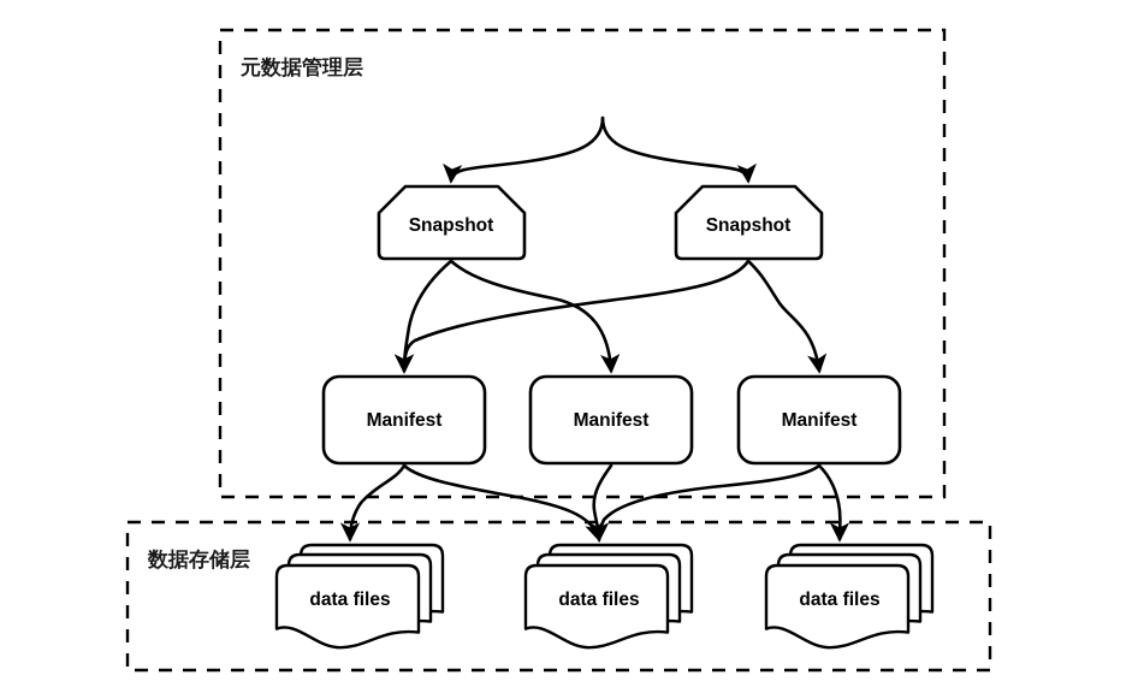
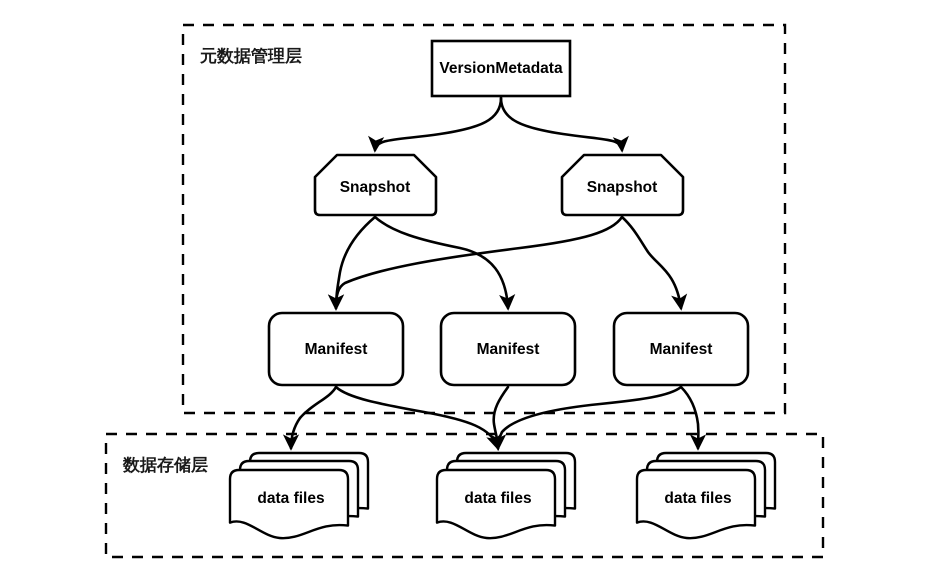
+ VersionMetadata
  Snapshot
  Snapshot
  Manifest
  Manifest
  Manifest
  data files
  data files
  data files
  元数据管理层
  数据存储层
